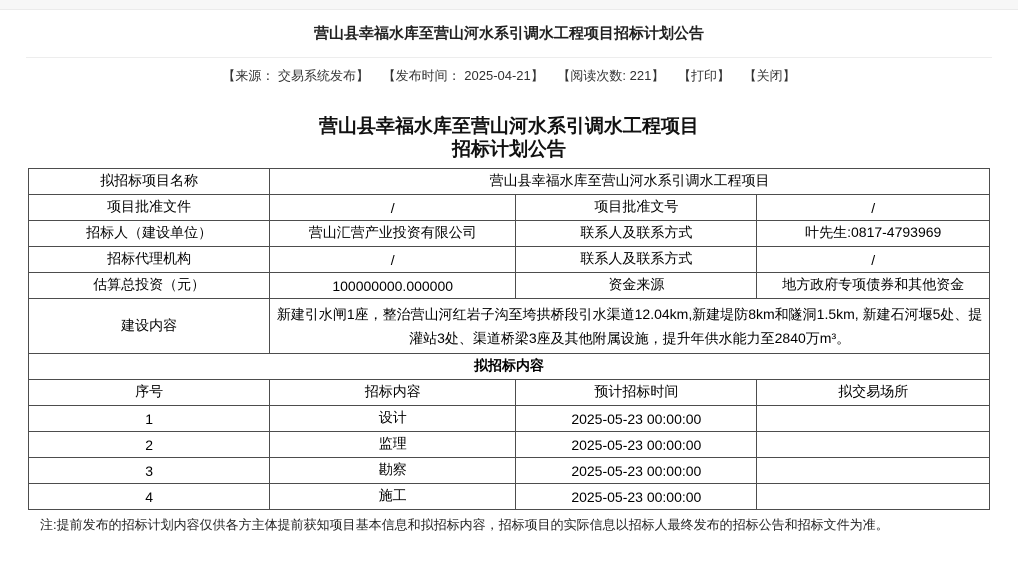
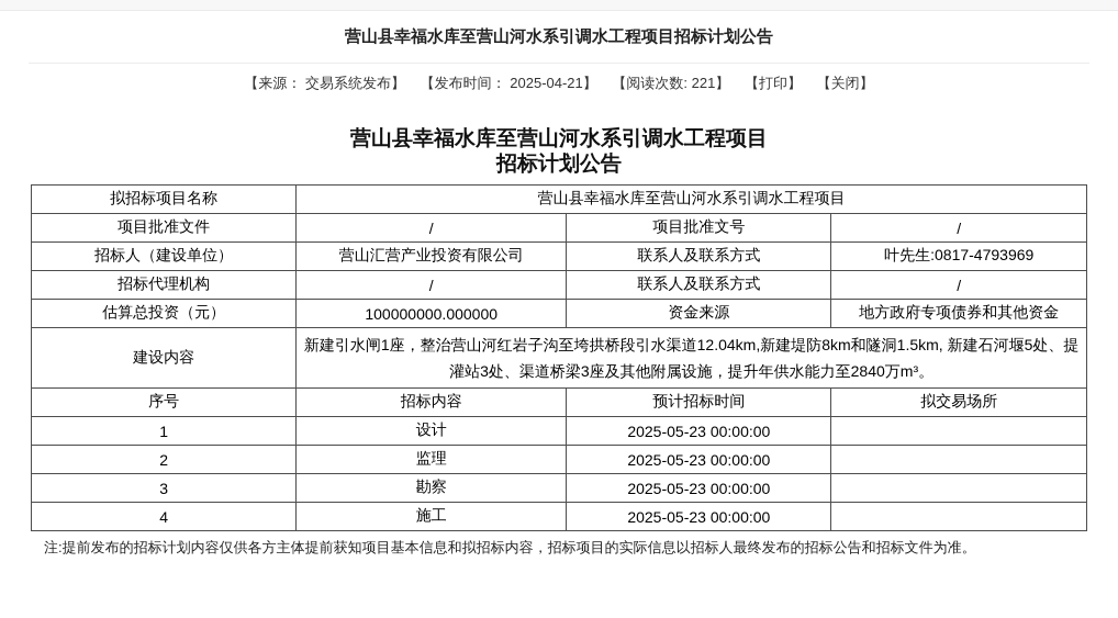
  营山县幸福水库至营山河水系引调水工程项目招标计划公告
  【来源： 交易系统发布】 【发布时间： 2025-04-21】 【阅读次数: 221】 【打印】 【关闭】
  营山县幸福水库至营山河水系引调水工程项目
  招标计划公告
  拟招标项目名称	营山县幸福水库至营山河水系引调水工程项目
  项目批准文件	/	项目批准文号	/
  招标人（建设单位）	营山汇营产业投资有限公司	联系人及联系方式	叶先生:0817-4793969
  招标代理机构	/	联系人及联系方式	/
  估算总投资（元）	100000000.000000	资金来源	地方政府专项债券和其他资金
  建设内容	新建引水闸1座，整治营山河红岩子沟至垮拱桥段引水渠道12.04km,新建堤防8km和隧洞1.5km, 新建石河堰5处、提灌站3处、渠道桥梁3座及其他附属设施，提升年供水能力至2840万m³。
- 拟招标内容
  序号	招标内容	预计招标时间	拟交易场所
  1	设计	2025-05-23 00:00:00
  2	监理	2025-05-23 00:00:00
  3	勘察	2025-05-23 00:00:00
  4	施工	2025-05-23 00:00:00
  注:提前发布的招标计划内容仅供各方主体提前获知项目基本信息和拟招标内容，招标项目的实际信息以招标人最终发布的招标公告和招标文件为准。
